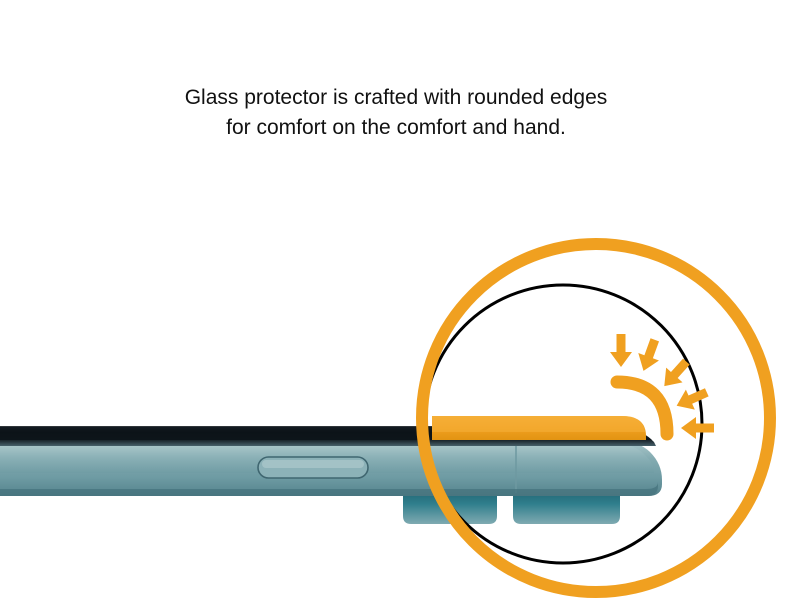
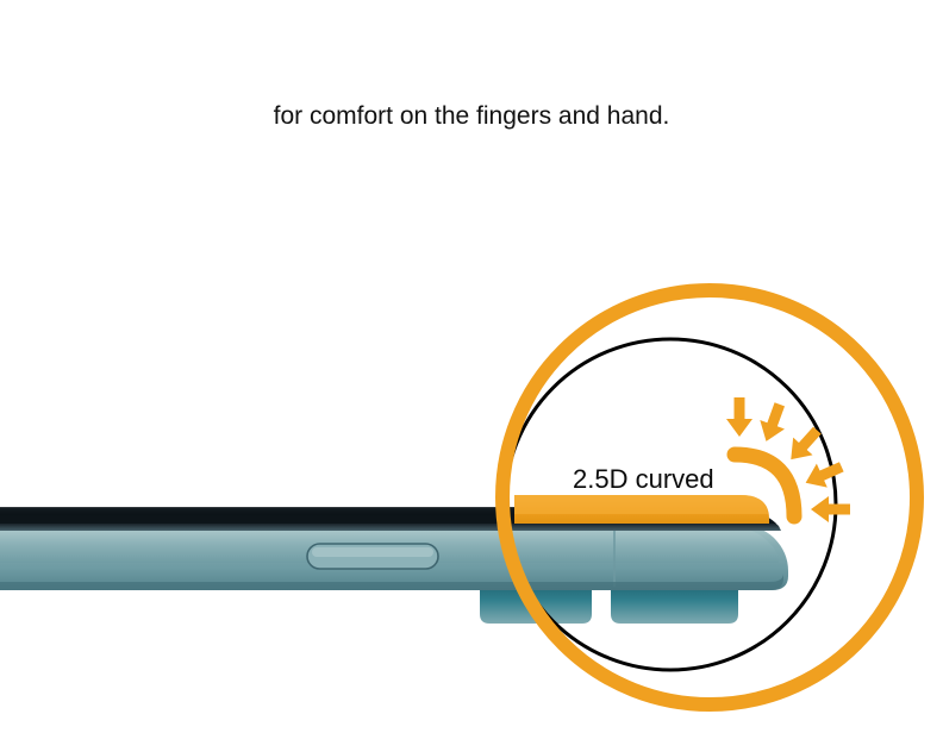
- Glass protector is crafted with rounded edges
- for comfort on the comfort and hand.
+ for comfort on the fingers and hand.
+ 2.5D curved
